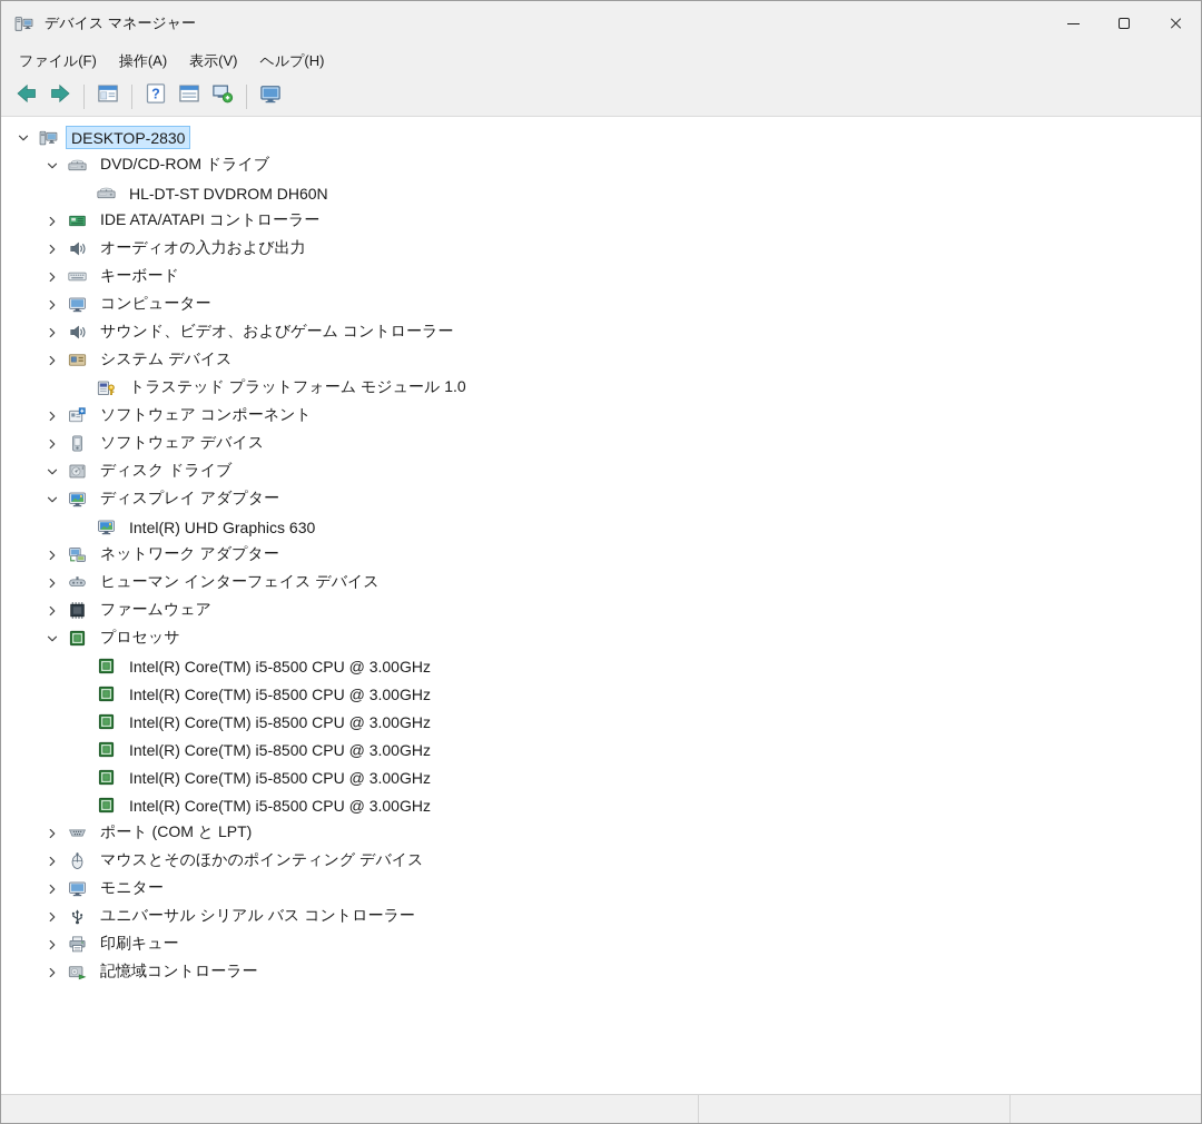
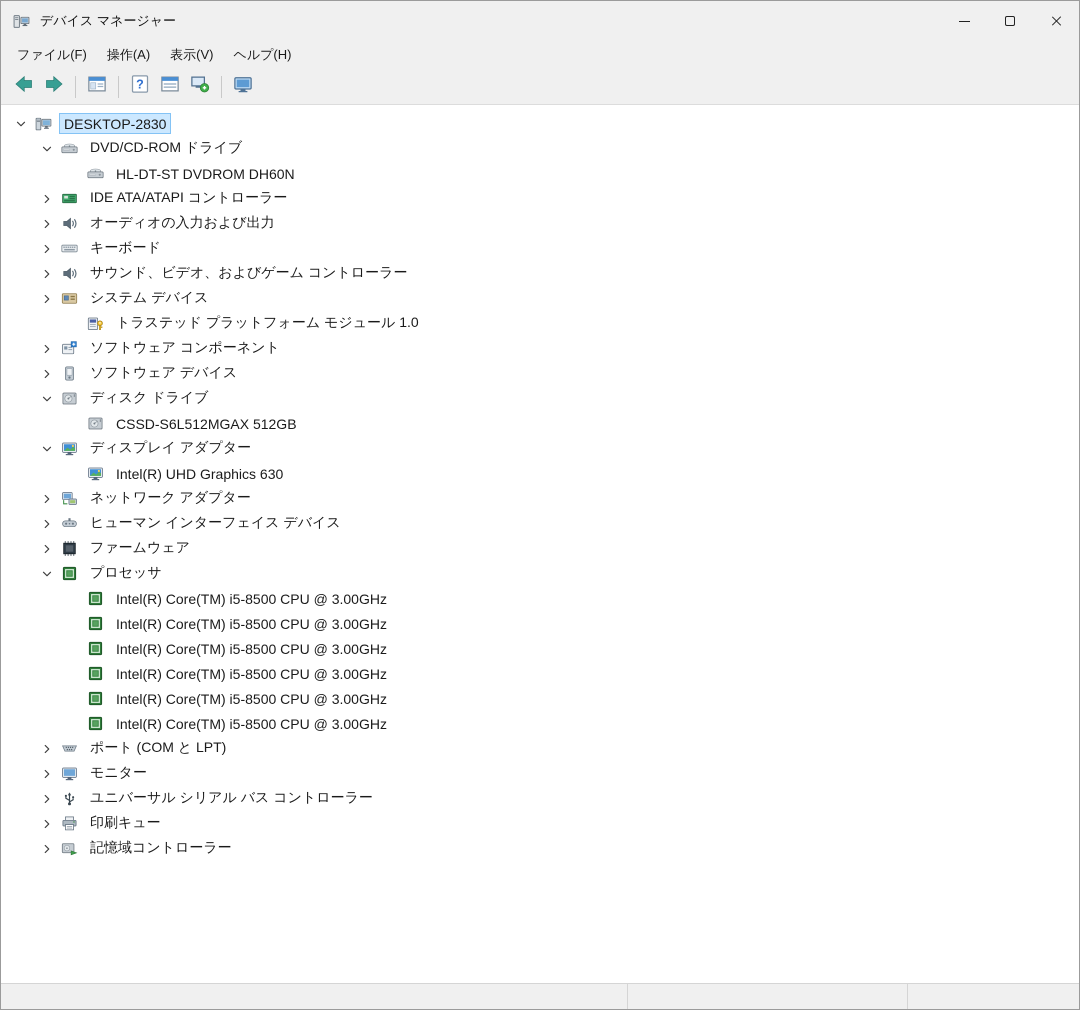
  デバイス マネージャー
  ファイル(F)
  操作(A)
  表示(V)
  ヘルプ(H)
  ?
  DESKTOP-2830
  DVD/CD-ROM ドライブ
  HL-DT-ST DVDROM DH60N
  IDE ATA/ATAPI コントローラー
  オーディオの入力および出力
  キーボード
- コンピューター
  サウンド、ビデオ、およびゲーム コントローラー
  システム デバイス
  トラステッド プラットフォーム モジュール 1.0
  ソフトウェア コンポーネント
  ソフトウェア デバイス
  ディスク ドライブ
+ CSSD-S6L512MGAX 512GB
  ディスプレイ アダプター
  Intel(R) UHD Graphics 630
  ネットワーク アダプター
  ヒューマン インターフェイス デバイス
  ファームウェア
  プロセッサ
  Intel(R) Core(TM) i5-8500 CPU @ 3.00GHz
  Intel(R) Core(TM) i5-8500 CPU @ 3.00GHz
  Intel(R) Core(TM) i5-8500 CPU @ 3.00GHz
  Intel(R) Core(TM) i5-8500 CPU @ 3.00GHz
  Intel(R) Core(TM) i5-8500 CPU @ 3.00GHz
  Intel(R) Core(TM) i5-8500 CPU @ 3.00GHz
  ポート (COM と LPT)
- マウスとそのほかのポインティング デバイス
  モニター
  ユニバーサル シリアル バス コントローラー
  印刷キュー
  記憶域コントローラー
